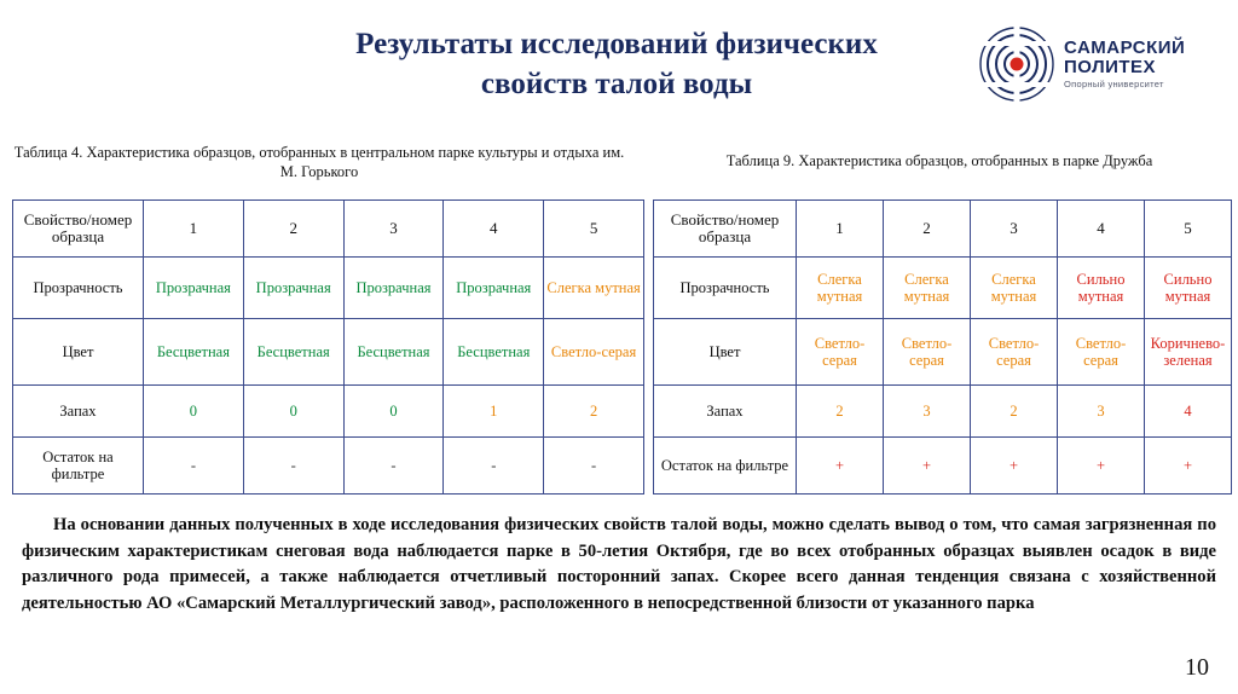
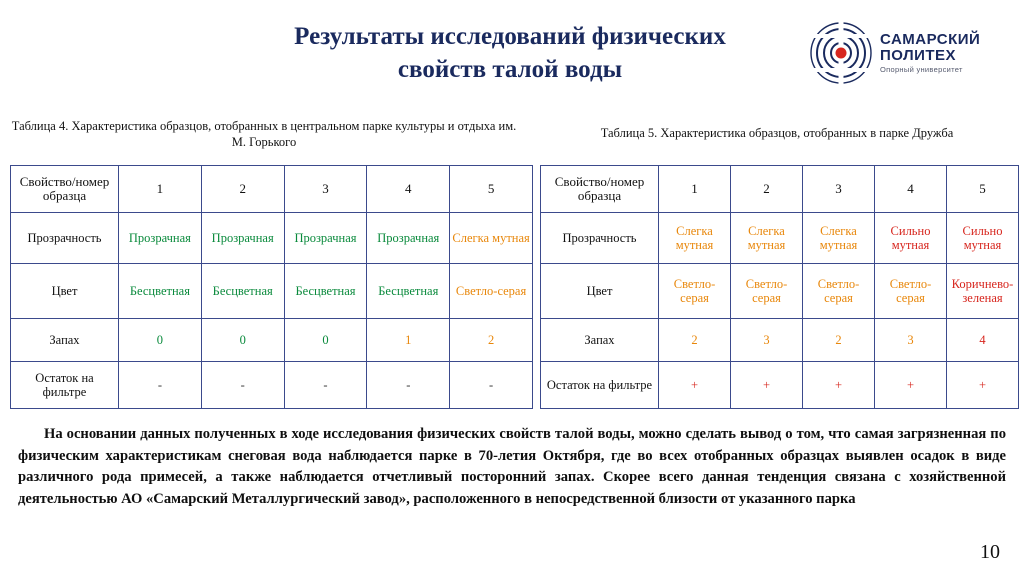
  Результаты исследований физических
  свойств талой воды
  САМАРСКИЙ
  ПОЛИТЕХ
  Опорный университет
  Таблица 4. Характеристика образцов, отобранных в центральном парке культуры и отдыха им. М. Горького
- Таблица 9. Характеристика образцов, отобранных в парке Дружба
+ Таблица 5. Характеристика образцов, отобранных в парке Дружба
  Свойство/номер образца	1	2	3	4	5
  Прозрачность	Прозрачная	Прозрачная	Прозрачная	Прозрачная	Слегка мутная
  Цвет	Бесцветная	Бесцветная	Бесцветная	Бесцветная	Светло-серая
  Запах	0	0	0	1	2
  Остаток на фильтре	-	-	-	-	-
  Свойство/номер образца	1	2	3	4	5
  Прозрачность	Слегка мутная	Слегка мутная	Слегка мутная	Сильно мутная	Сильно мутная
  Цвет	Светло-серая	Светло-серая	Светло-серая	Светло-серая	Коричнево-зеленая
  Запах	2	3	2	3	4
  Остаток на фильтре	+	+	+	+	+
- На основании данных полученных в ходе исследования физических свойств талой воды, можно сделать вывод о том, что самая загрязненная по физическим характеристикам снеговая вода наблюдается парке в 50-летия Октября, где во всех отобранных образцах выявлен осадок в виде различного рода примесей, а также наблюдается отчетливый посторонний запах. Скорее всего данная тенденция связана с хозяйственной деятельностью АО «Самарский Металлургический завод», расположенного в непосредственной близости от указанного парка
+ На основании данных полученных в ходе исследования физических свойств талой воды, можно сделать вывод о том, что самая загрязненная по физическим характеристикам снеговая вода наблюдается парке в 70-летия Октября, где во всех отобранных образцах выявлен осадок в виде различного рода примесей, а также наблюдается отчетливый посторонний запах. Скорее всего данная тенденция связана с хозяйственной деятельностью АО «Самарский Металлургический завод», расположенного в непосредственной близости от указанного парка
  10
